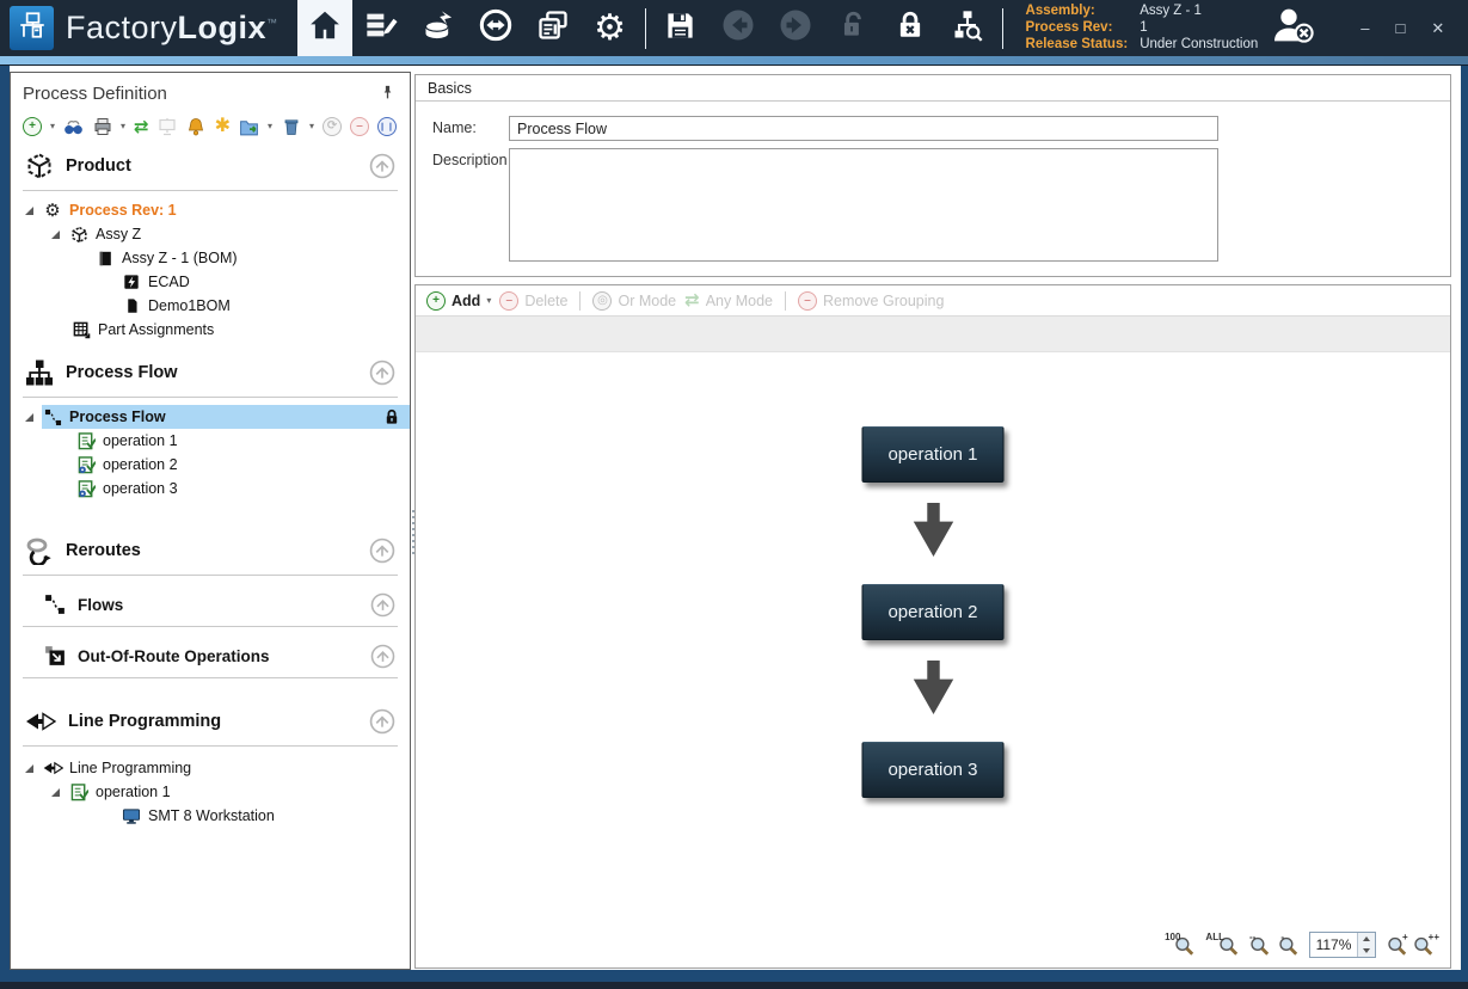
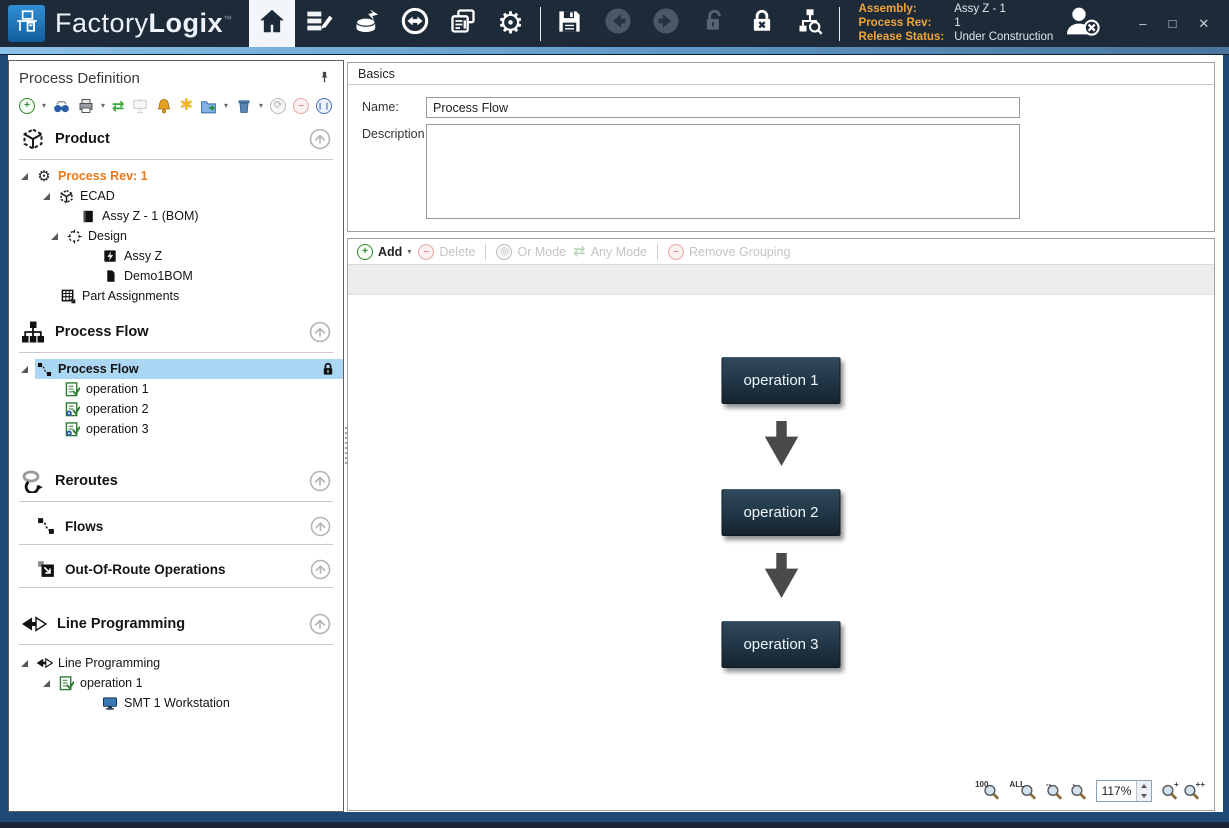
  FactoryLogix™
  ⚙
  Assembly:
  Assy Z - 1
  Process Rev:
  1
  Release Status:
  Under Construction
  –
  □
  ✕
  Process Definition
  +
  ▾
  ▾
  ⇄
  ✱
  ▾
  ▾
  ⟳
  –
  Product
  ⚙
  Process Rev: 1
- Assy Z
+ ECAD
  Assy Z - 1 (BOM)
+ Design
- ECAD
+ Assy Z
  Demo1BOM
  Part Assignments
  Process Flow
  Process Flow
  operation 1
  operation 2
  operation 3
  Reroutes
  Flows
  Out-Of-Route Operations
  Line Programming
  Line Programming
  operation 1
- SMT 8 Workstation
+ SMT 1 Workstation
  Basics
  Name:
  Process Flow
  Description
  +
  Add
  ▾
  –
  Delete
  ◎
  Or Mode
  ⇄
  Any Mode
  –
  Remove Grouping
  operation 1
  operation 2
  operation 3
  100
  ALL
  --
  -
  117%
  +
  ++
